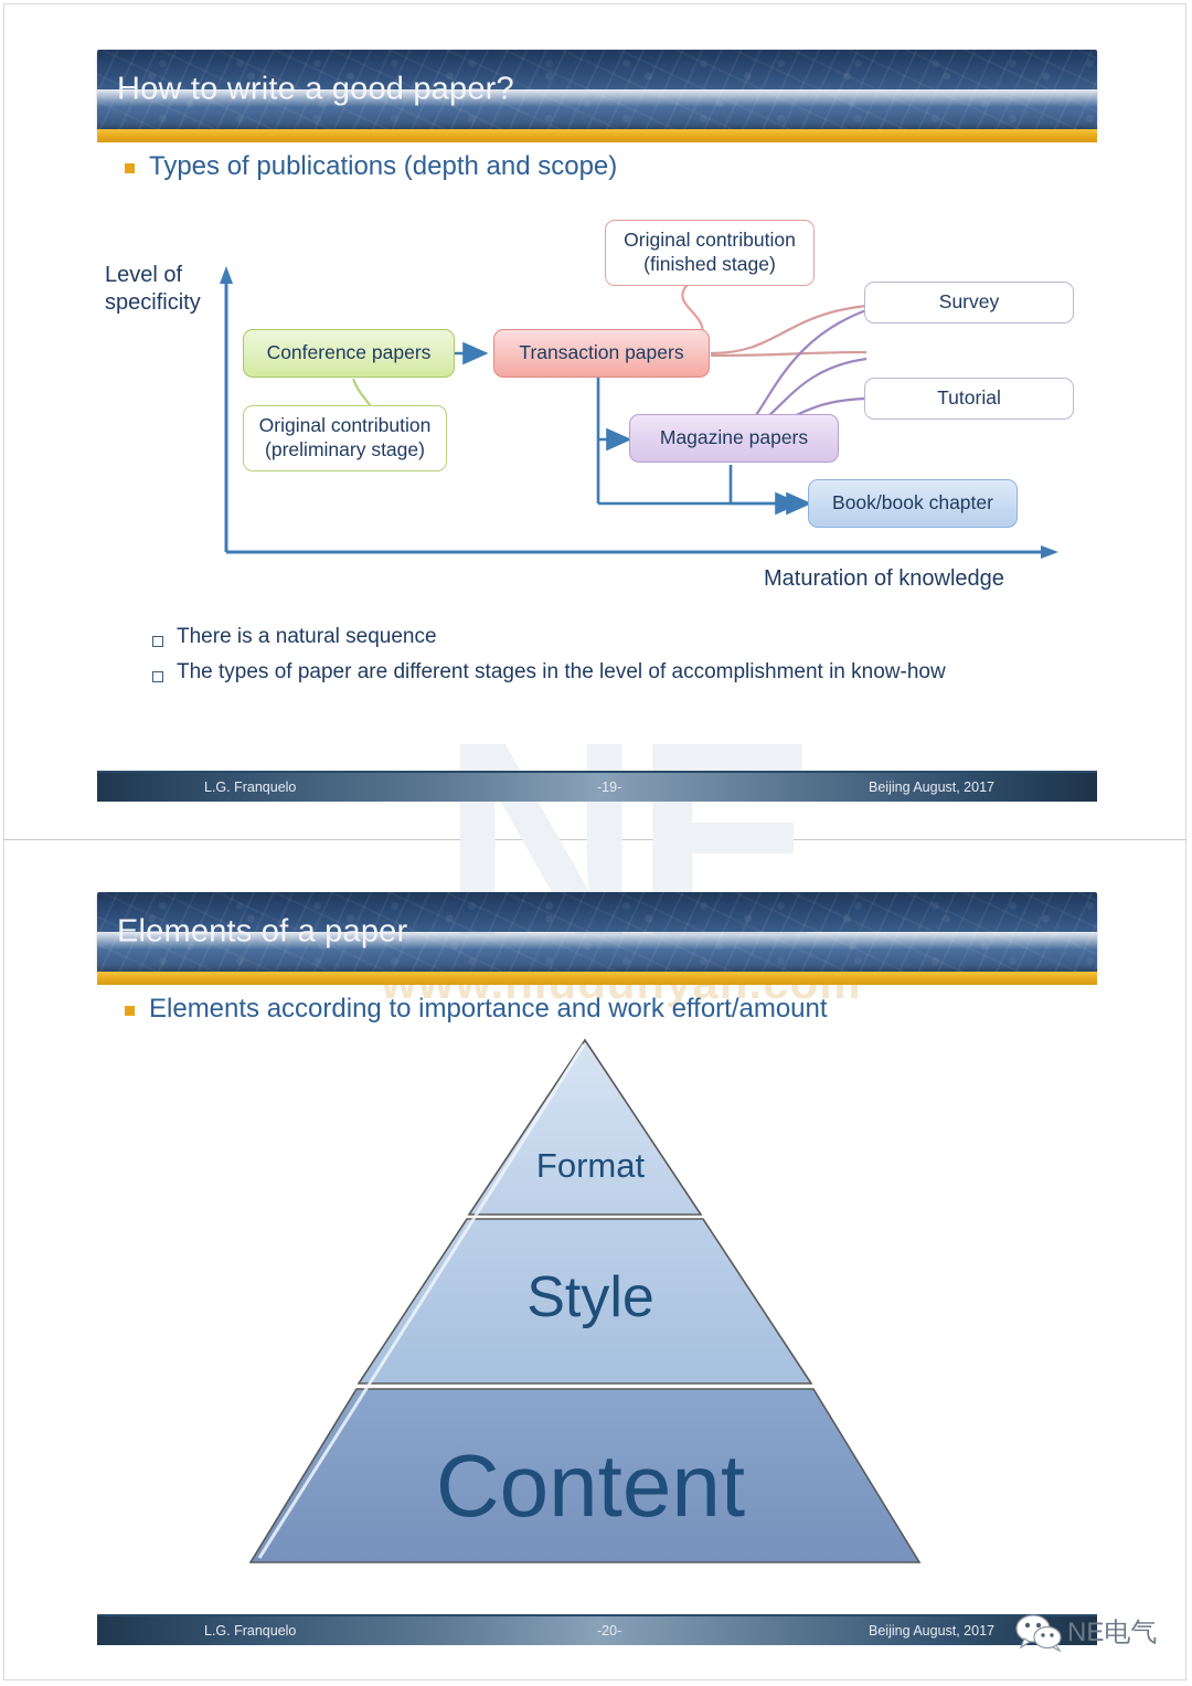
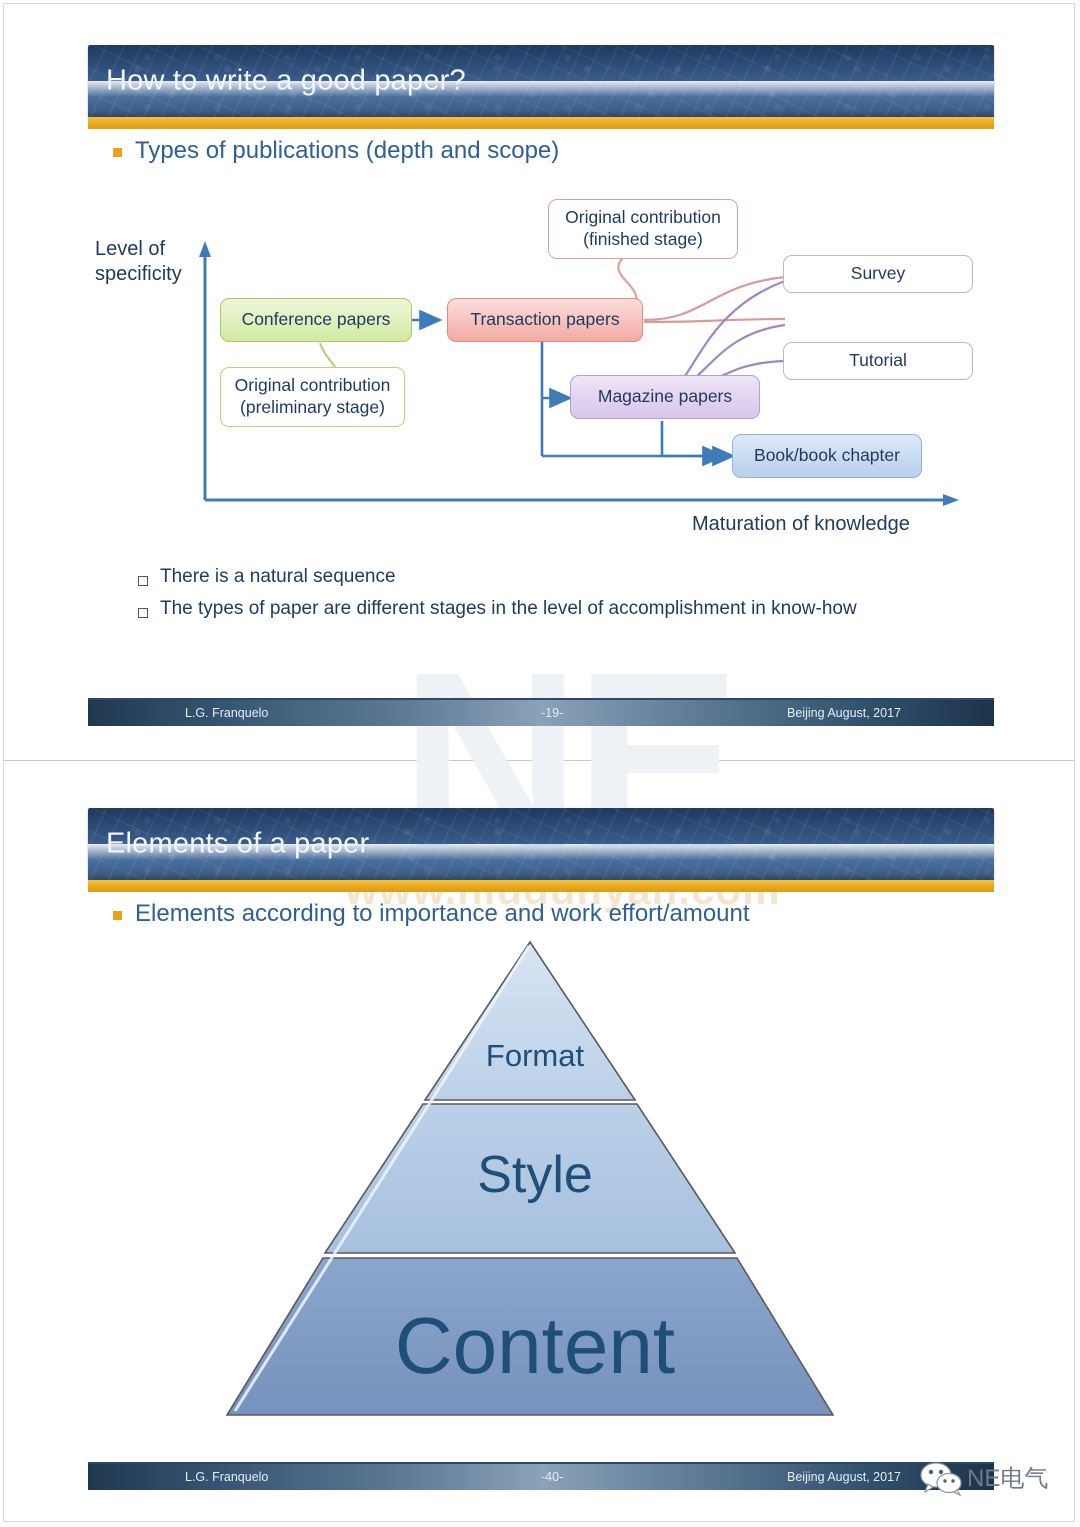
  NE
  How to write a good paper?
  Types of publications (depth and scope)
  Level of
  specificity
  Maturation of knowledge
  Conference papers
  Original contribution
  (preliminary stage)
  Transaction papers
  Original contribution
  (finished stage)
  Magazine papers
  Book/book chapter
  Survey
  Tutorial
  There is a natural sequence
  The types of paper are different stages in the level of accomplishment in know-how
  L.G. Franquelo
  -19-
  Beijing August, 2017
  Elements of a paper
  Elements according to importance and work effort/amount
  L.G. Franquelo
- -20-
+ -40-
  Beijing August, 2017
  Format
  Style
  Content
  NE电气
